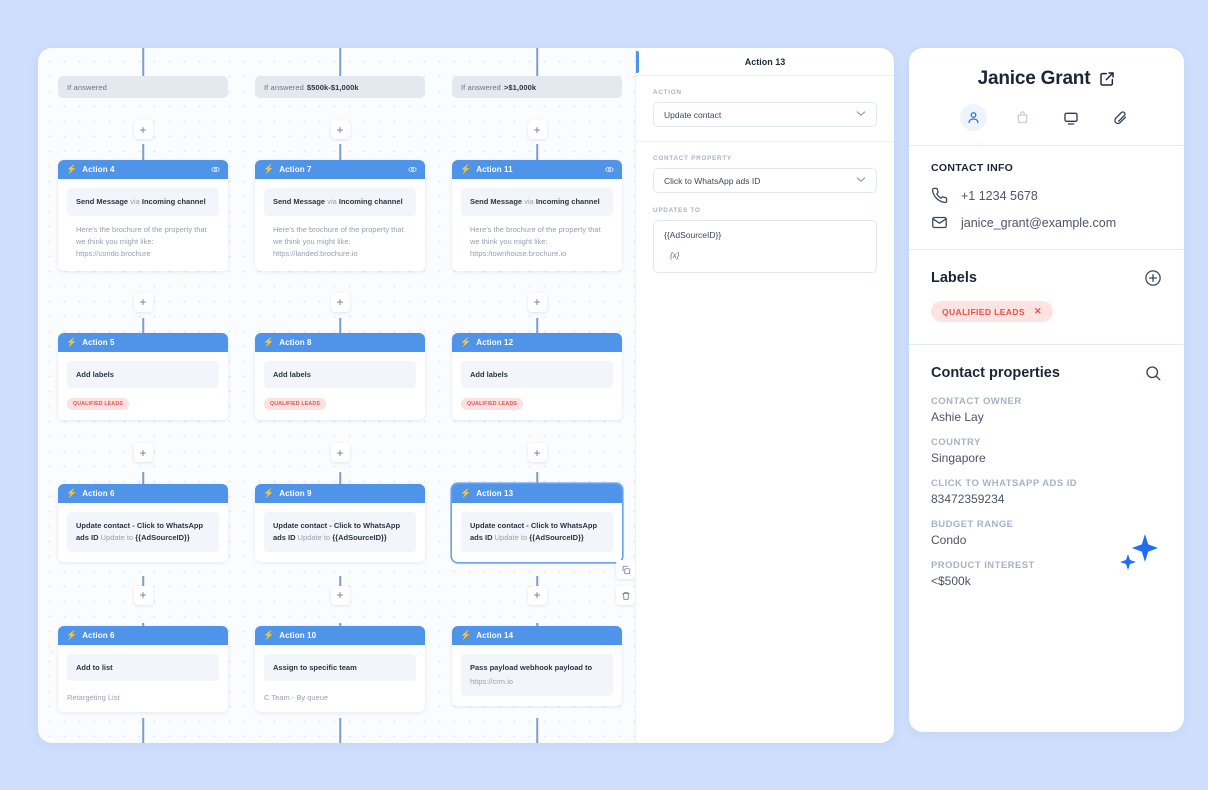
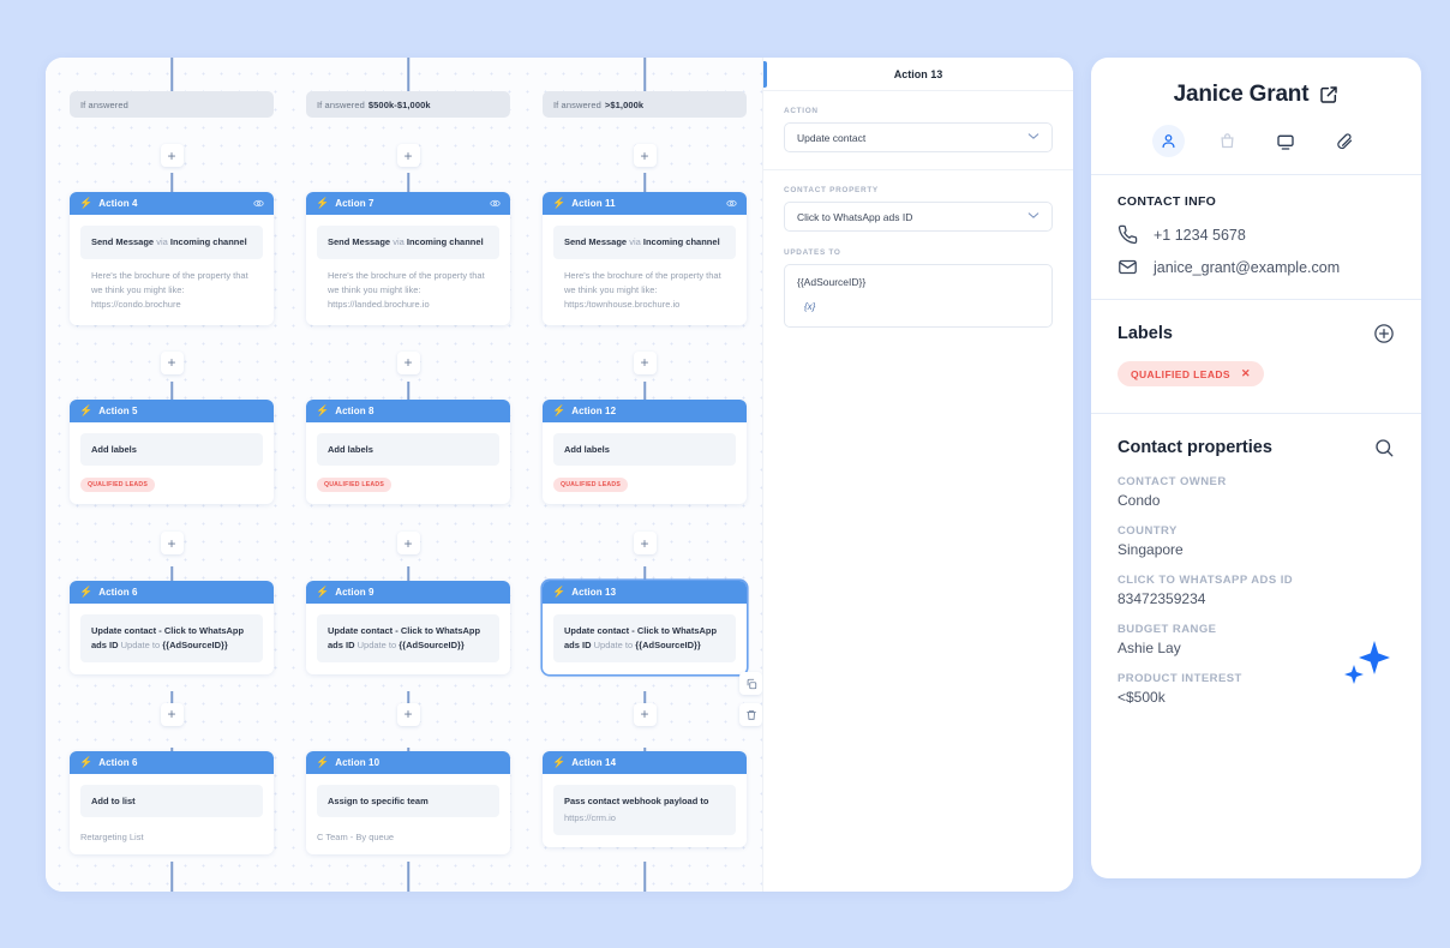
  If answered
  +
  ⚡
  Action 4
  Send Message via Incoming channel
  Here's the brochure of the property that we think you might like: https://condo.brochure
  +
  ⚡
  Action 5
  Add labels
  +
  ⚡
  Action 6
  Update contact - Click to WhatsApp ads ID Update to {{AdSourceID}}
  +
  ⚡
  Action 6
  Add to list
  Retargeting List
  If answered
  $500k-$1,000k
  +
  ⚡
  Action 7
  Send Message via Incoming channel
  Here's the brochure of the property that we think you might like: https://landed.brochure.io
  +
  ⚡
  Action 8
  Add labels
  +
  ⚡
  Action 9
  Update contact - Click to WhatsApp ads ID Update to {{AdSourceID}}
  +
  ⚡
  Action 10
  Assign to specific team
  C Team - By queue
  If answered
  >$1,000k
  +
  ⚡
  Action 11
  Send Message via Incoming channel
  Here's the brochure of the property that we think you might like: https:/townhouse.brochure.io
  +
  ⚡
  Action 12
  Add labels
  +
  ⚡
  Action 13
  Update contact - Click to WhatsApp ads ID Update to {{AdSourceID}}
  +
  ⚡
  Action 14
- Pass payload webhook payload to
+ Pass contact webhook payload to
  https://crm.io
  Action 13
  Update contact
  Click to WhatsApp ads ID
  {{AdSourceID}}
  {x}
  Janice Grant
  CONTACT INFO
  +1 1234 5678
  janice_grant@example.com
  Labels
  QUALIFIED LEADS
  ✕
  Contact properties
  CONTACT OWNER
- Ashie Lay
+ Condo
  COUNTRY
  Singapore
  CLICK TO WHATSAPP ADS ID
  83472359234
  BUDGET RANGE
- Condo
+ Ashie Lay
  PRODUCT INTEREST
  <$500k
